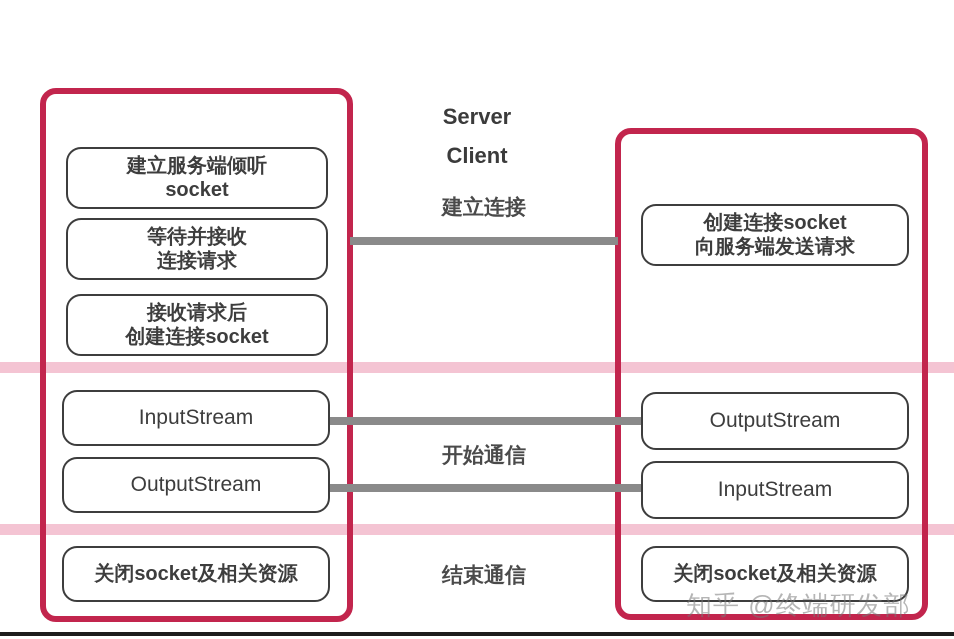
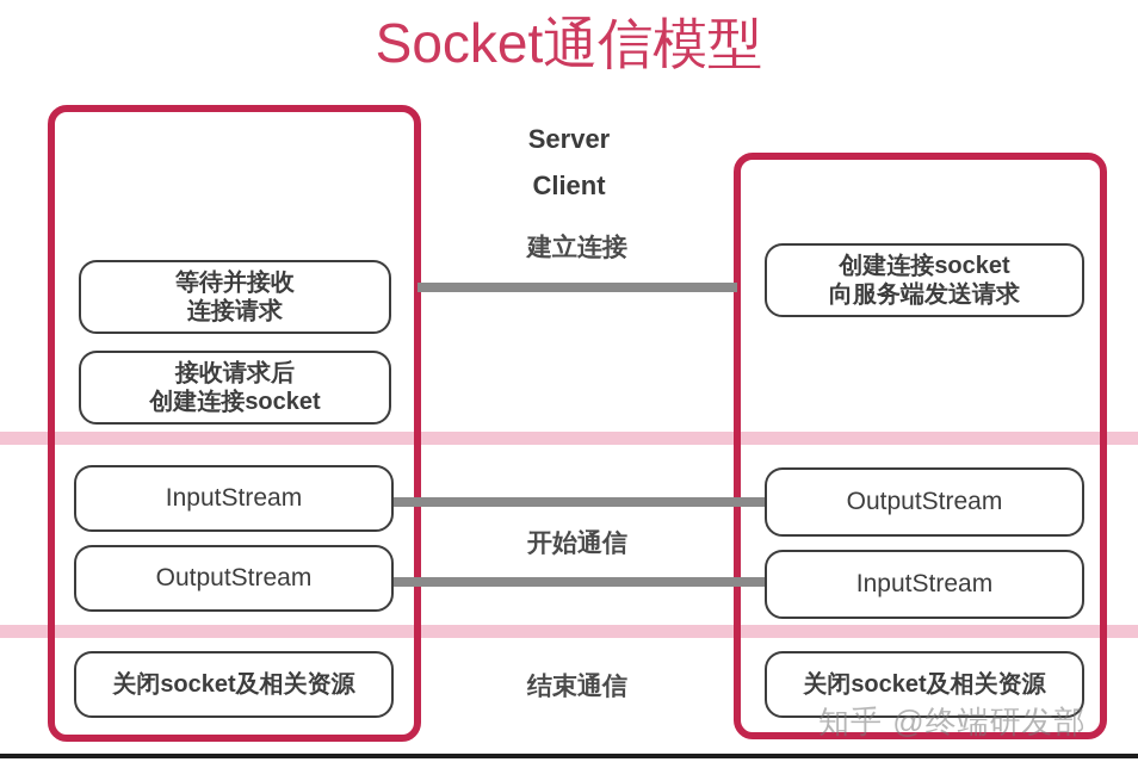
+ Socket通信模型
  Server
  Client
  建立连接
  开始通信
  结束通信
- 建立服务端倾听
- socket
  等待并接收
  连接请求
  接收请求后
  创建连接socket
  InputStream
  OutputStream
  关闭socket及相关资源
  创建连接socket
  向服务端发送请求
  OutputStream
  InputStream
  关闭socket及相关资源
  知乎 @终端研发部
